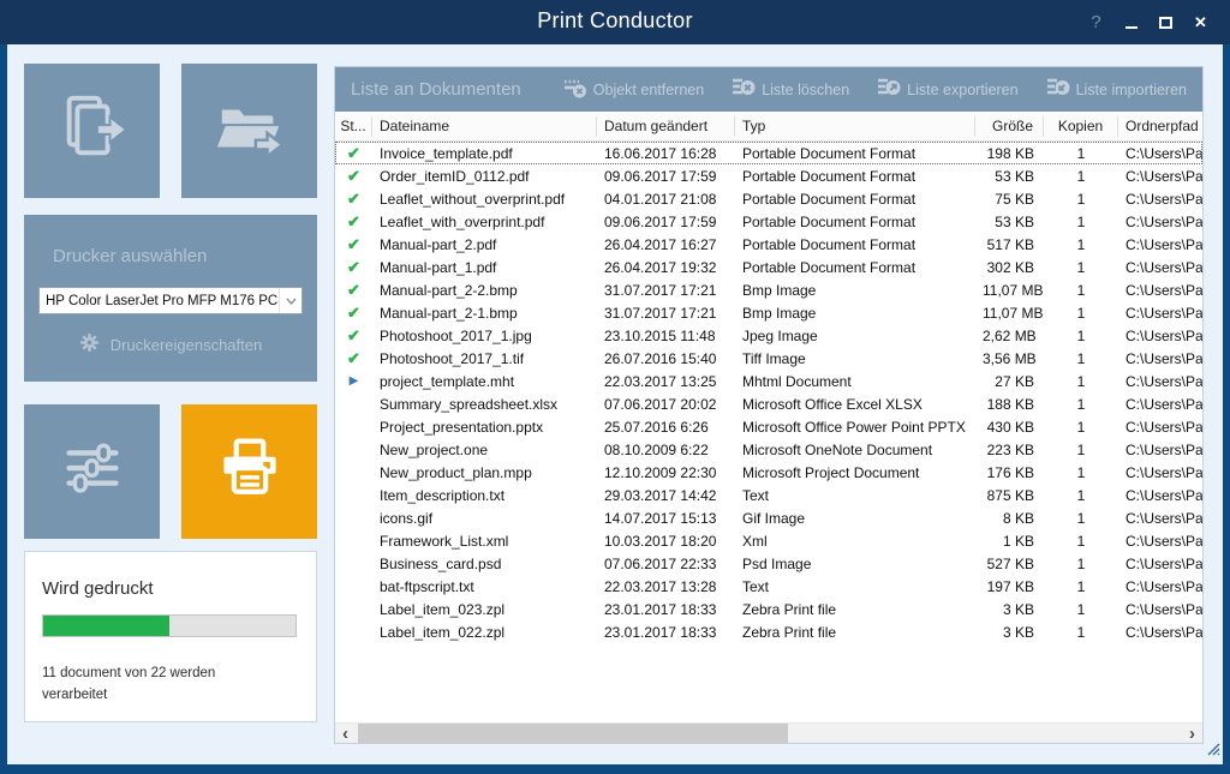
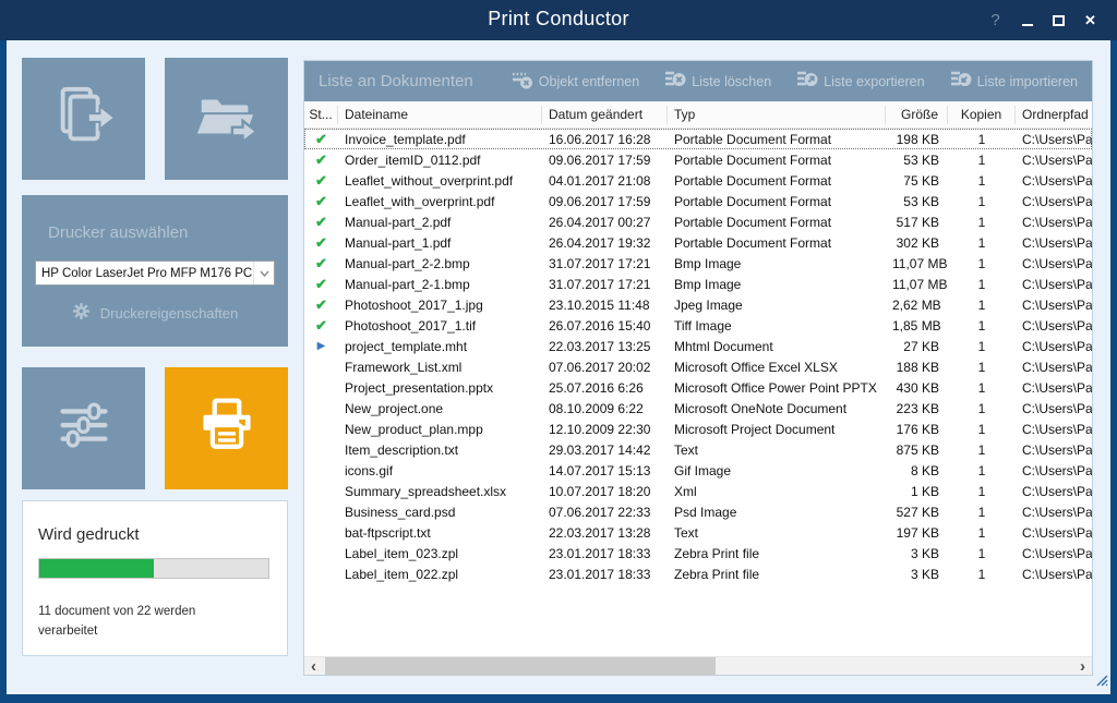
  Print Conductor
  ?
  ✕
  Drucker auswählen
  HP Color LaserJet Pro MFP M176 PC
  Druckereigenschaften
  Wird gedruckt
  11 document von 22 werden
  verarbeitet
  Liste an Dokumenten
  Objekt entfernen
  Liste löschen
  Liste exportieren
  Liste importieren
  St...
  Dateiname
  Datum geändert
  Typ
  Größe
  Kopien
  Ordnerpfad
  ✔
  Invoice_template.pdf
  16.06.2017 16:28
  Portable Document Format
  198 KB
  1
  C:\Users\Pa
  ✔
  Order_itemID_0112.pdf
  09.06.2017 17:59
  Portable Document Format
  53 KB
  1
  C:\Users\Pa
  ✔
  Leaflet_without_overprint.pdf
  04.01.2017 21:08
  Portable Document Format
  75 KB
  1
  C:\Users\Pa
  ✔
  Leaflet_with_overprint.pdf
  09.06.2017 17:59
  Portable Document Format
  53 KB
  1
  C:\Users\Pa
  ✔
  Manual-part_2.pdf
- 26.04.2017 16:27
+ 26.04.2017 00:27
  Portable Document Format
  517 KB
  1
  C:\Users\Pa
  ✔
  Manual-part_1.pdf
  26.04.2017 19:32
  Portable Document Format
  302 KB
  1
  C:\Users\Pa
  ✔
  Manual-part_2-2.bmp
  31.07.2017 17:21
  Bmp Image
  11,07 MB
  1
  C:\Users\Pa
  ✔
  Manual-part_2-1.bmp
  31.07.2017 17:21
  Bmp Image
  11,07 MB
  1
  C:\Users\Pa
  ✔
  Photoshoot_2017_1.jpg
  23.10.2015 11:48
  Jpeg Image
  2,62 MB
  1
  C:\Users\Pa
  ✔
  Photoshoot_2017_1.tif
  26.07.2016 15:40
  Tiff Image
- 3,56 MB
+ 1,85 MB
  1
  C:\Users\Pa
  ▶
  project_template.mht
  22.03.2017 13:25
  Mhtml Document
  27 KB
  1
  C:\Users\Pa
- Summary_spreadsheet.xlsx
+ Framework_List.xml
  07.06.2017 20:02
  Microsoft Office Excel XLSX
  188 KB
  1
  C:\Users\Pa
  Project_presentation.pptx
  25.07.2016 6:26
  Microsoft Office Power Point PPTX
  430 KB
  1
  C:\Users\Pa
  New_project.one
  08.10.2009 6:22
  Microsoft OneNote Document
  223 KB
  1
  C:\Users\Pa
  New_product_plan.mpp
  12.10.2009 22:30
  Microsoft Project Document
  176 KB
  1
  C:\Users\Pa
  Item_description.txt
  29.03.2017 14:42
  Text
  875 KB
  1
  C:\Users\Pa
  icons.gif
  14.07.2017 15:13
  Gif Image
  8 KB
  1
  C:\Users\Pa
- Framework_List.xml
+ Summary_spreadsheet.xlsx
- 10.03.2017 18:20
+ 10.07.2017 18:20
  Xml
  1 KB
  1
  C:\Users\Pa
  Business_card.psd
  07.06.2017 22:33
  Psd Image
  527 KB
  1
  C:\Users\Pa
  bat-ftpscript.txt
  22.03.2017 13:28
  Text
  197 KB
  1
  C:\Users\Pa
  Label_item_023.zpl
  23.01.2017 18:33
  Zebra Print file
  3 KB
  1
  C:\Users\Pa
  Label_item_022.zpl
  23.01.2017 18:33
  Zebra Print file
  3 KB
  1
  C:\Users\Pa
  ‹
  ›
